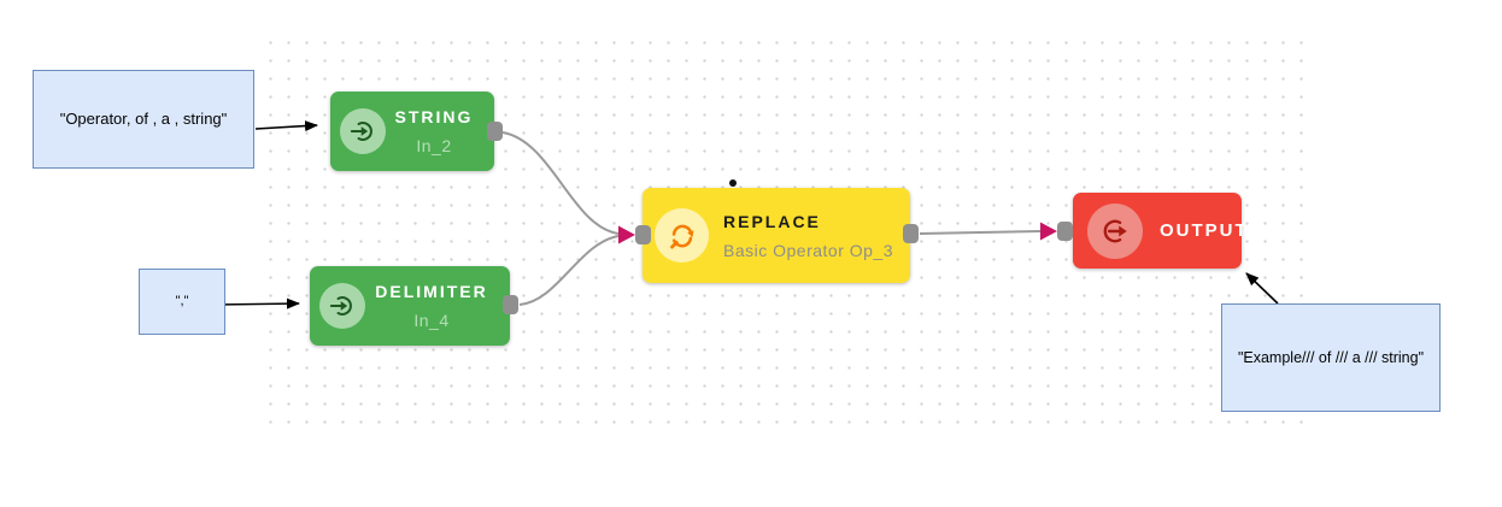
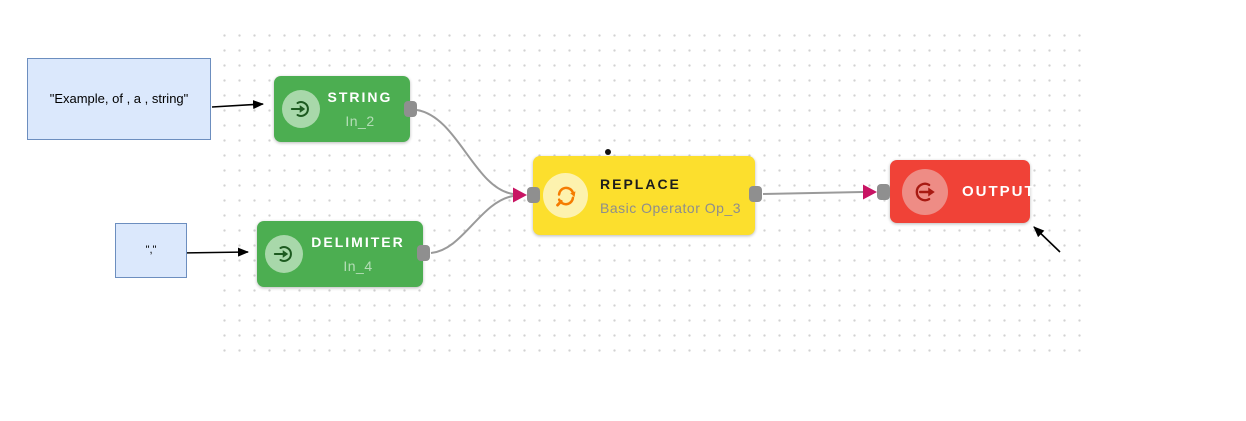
- "Operator, of , a , string"
+ "Example, of , a , string"
  ","
- "Example/// of /// a /// string"
  STRING
  In_2
  DELIMITER
  In_4
  REPLACE
  Basic Operator Op_3
  OUTPUT
